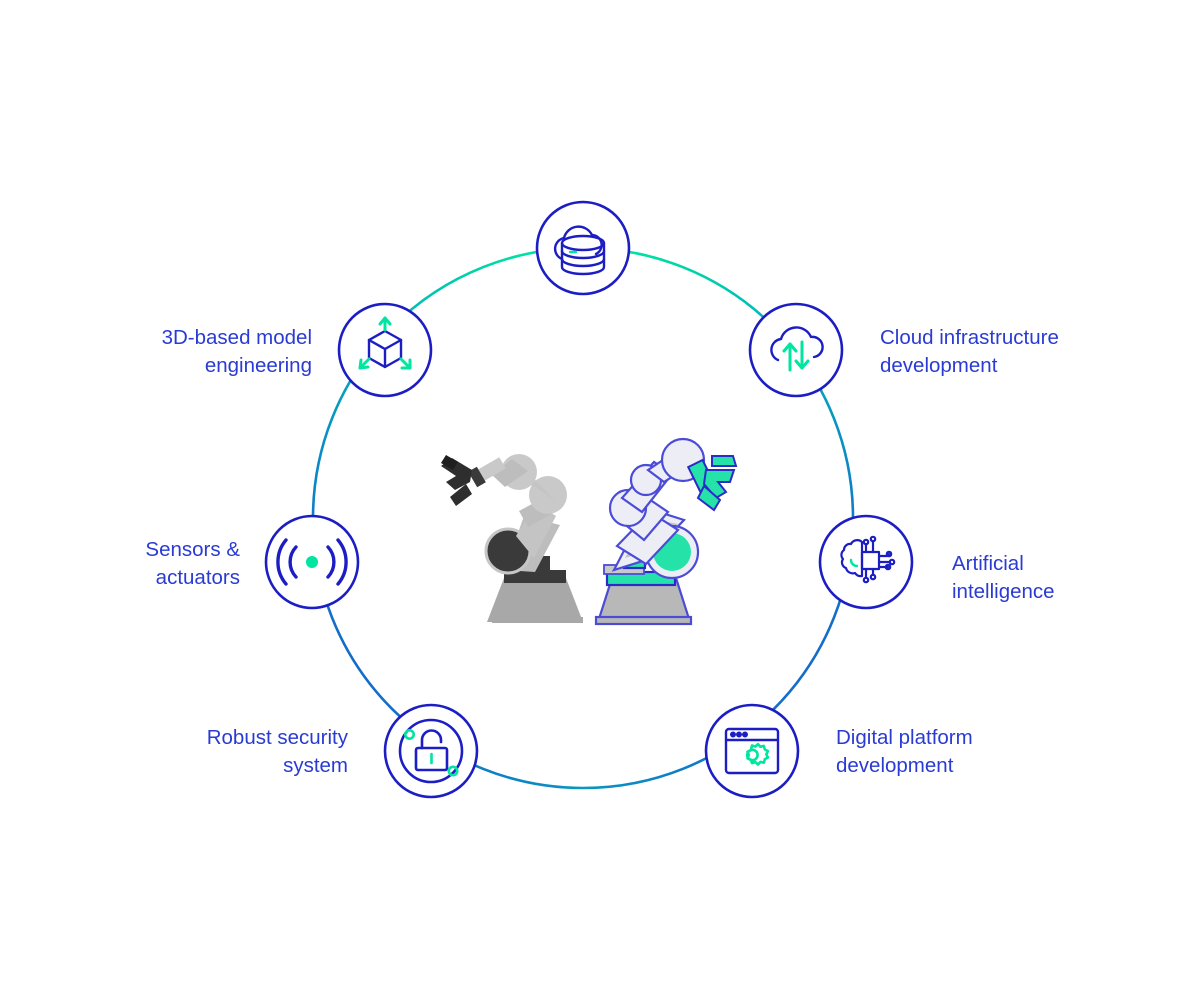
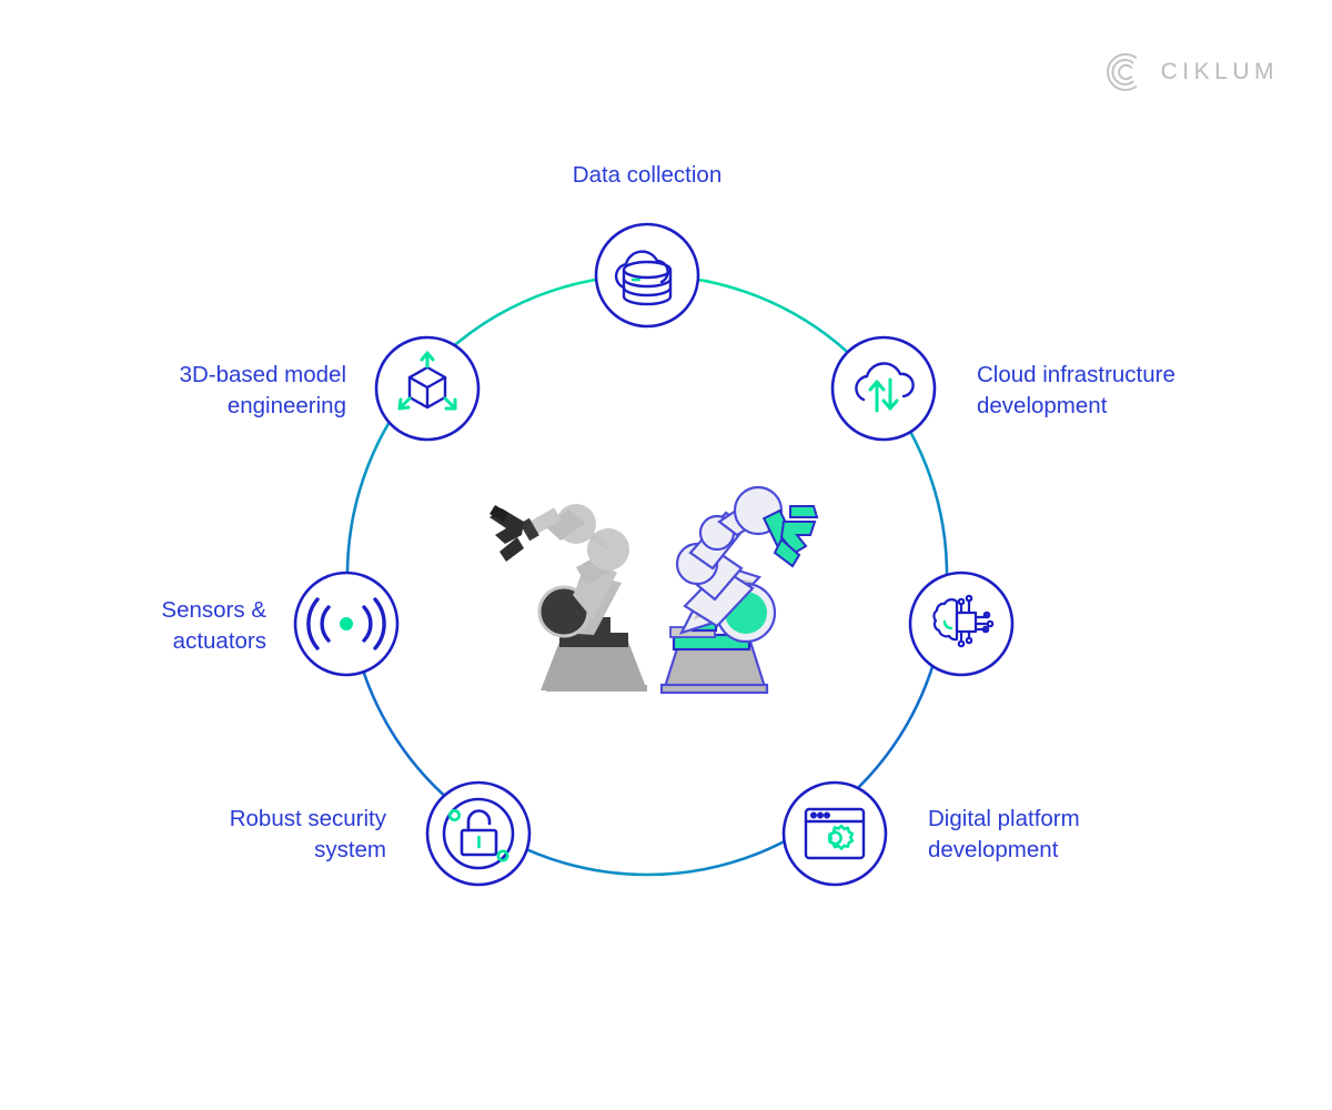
+ CIKLUM
+ Data collection
  Cloud infrastructure
  development
- Artificial
- intelligence
  Digital platform
  development
  Robust security
  system
  Sensors &
  actuators
  3D-based model
  engineering
